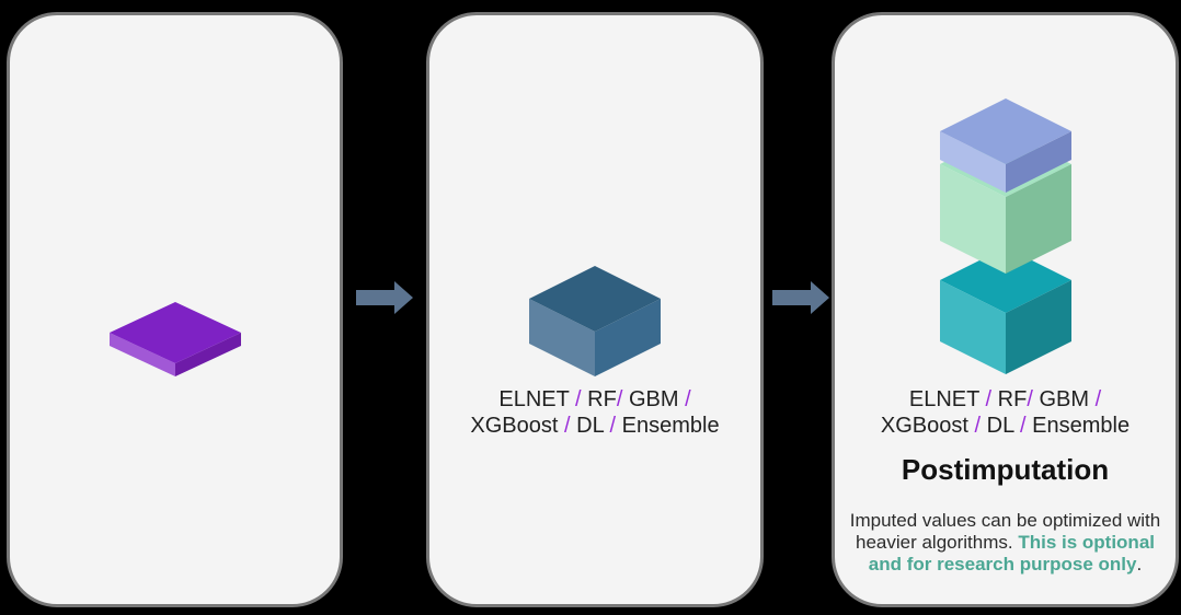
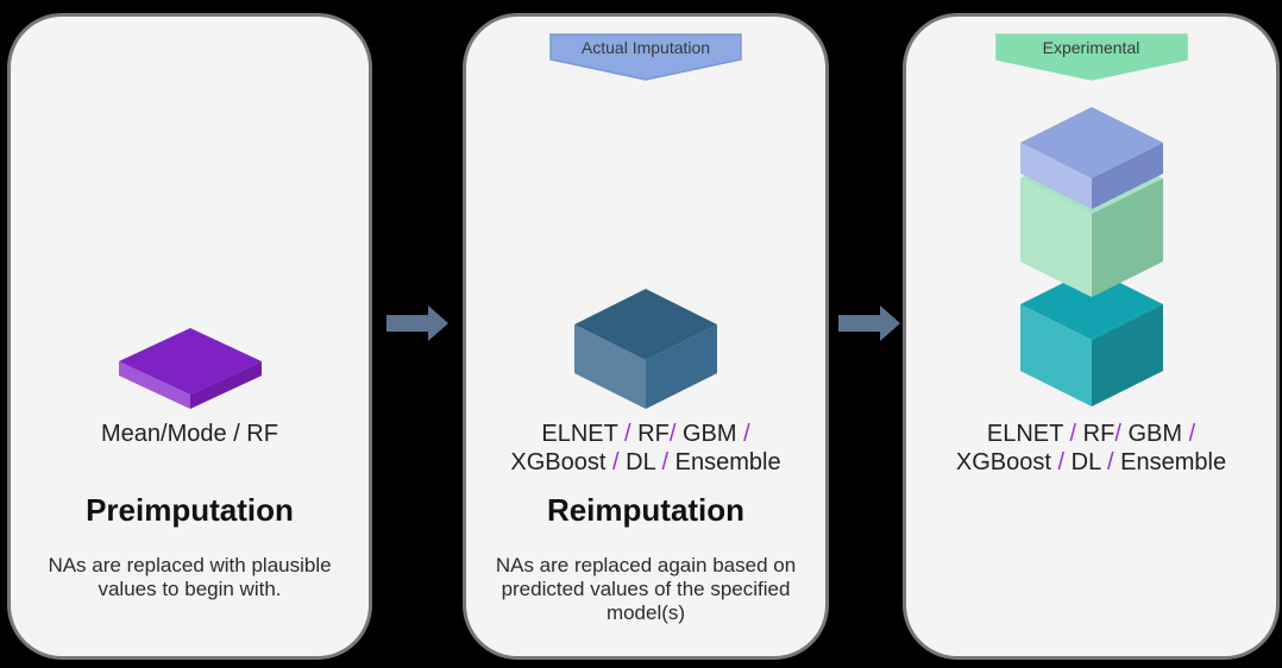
+ Mean/Mode / RF
+ Preimputation
+ NAs are replaced with plausible values to begin with.
+ Actual Imputation
  ELNET / RF/ GBM /
  XGBoost / DL / Ensemble
+ Reimputation
+ NAs are replaced again based on predicted values of the specified model(s)
+ Experimental
  ELNET / RF/ GBM /
  XGBoost / DL / Ensemble
- Postimputation
- Imputed values can be optimized with heavier algorithms. This is optional and for research purpose only.
